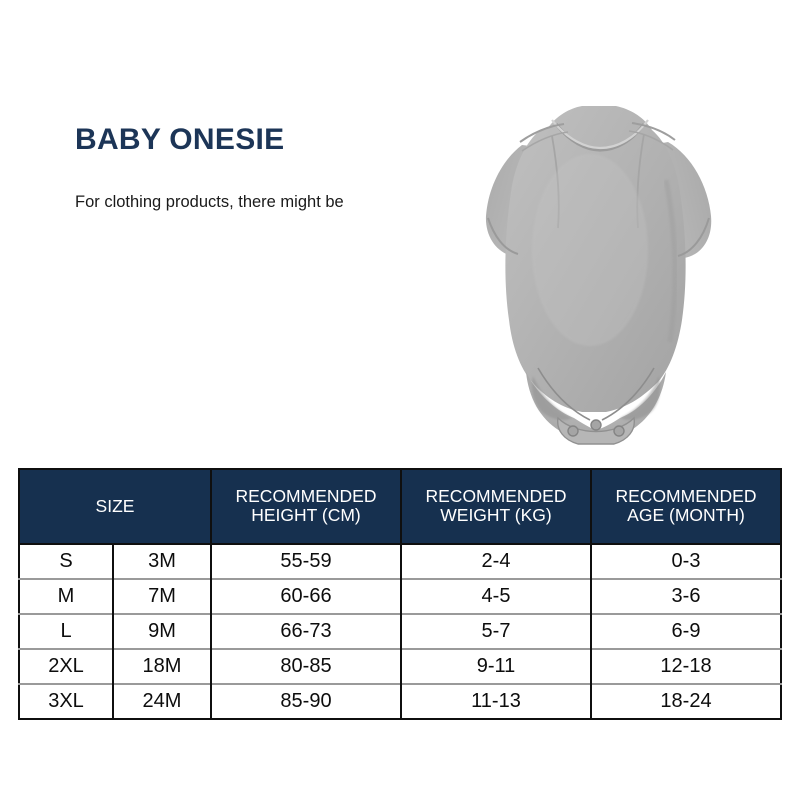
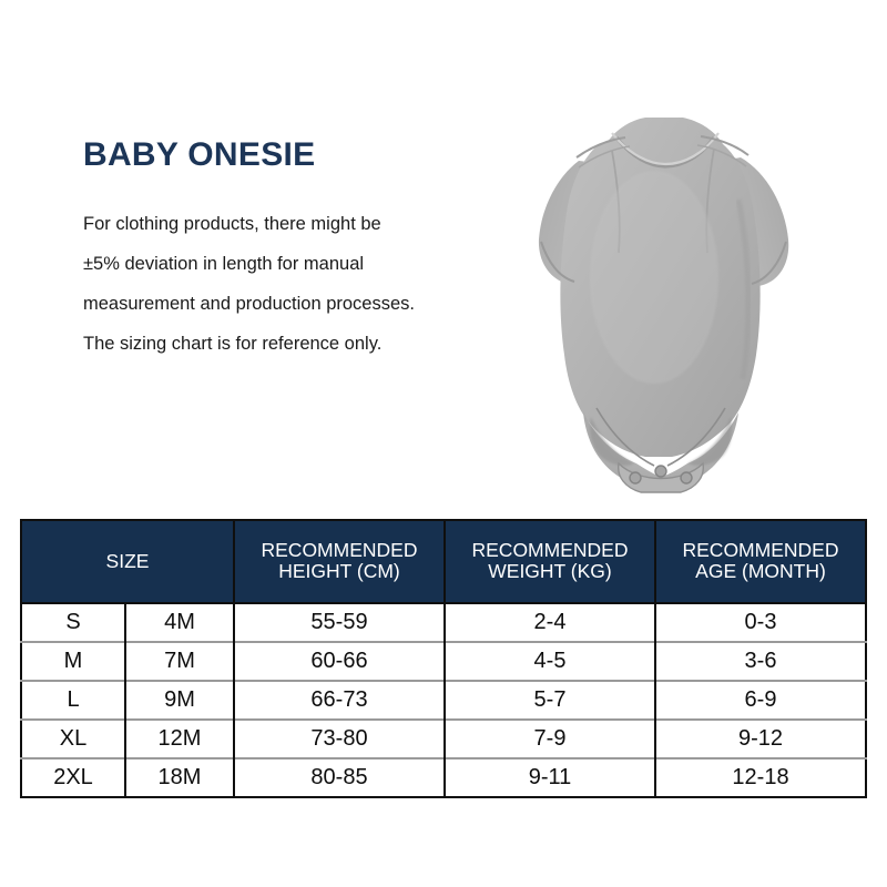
  BABY ONESIE
  For clothing products, there might be
+ ±5% deviation in length for manual
+ measurement and production processes.
+ The sizing chart is for reference only.
  SIZE	RECOMMENDED HEIGHT (CM)	RECOMMENDED WEIGHT (KG)	RECOMMENDED AGE (MONTH)
- S	3M	55-59	2-4	0-3
+ S	4M	55-59	2-4	0-3
  M	7M	60-66	4-5	3-6
  L	9M	66-73	5-7	6-9
+ XL	12M	73-80	7-9	9-12
  2XL	18M	80-85	9-11	12-18
- 3XL	24M	85-90	11-13	18-24
